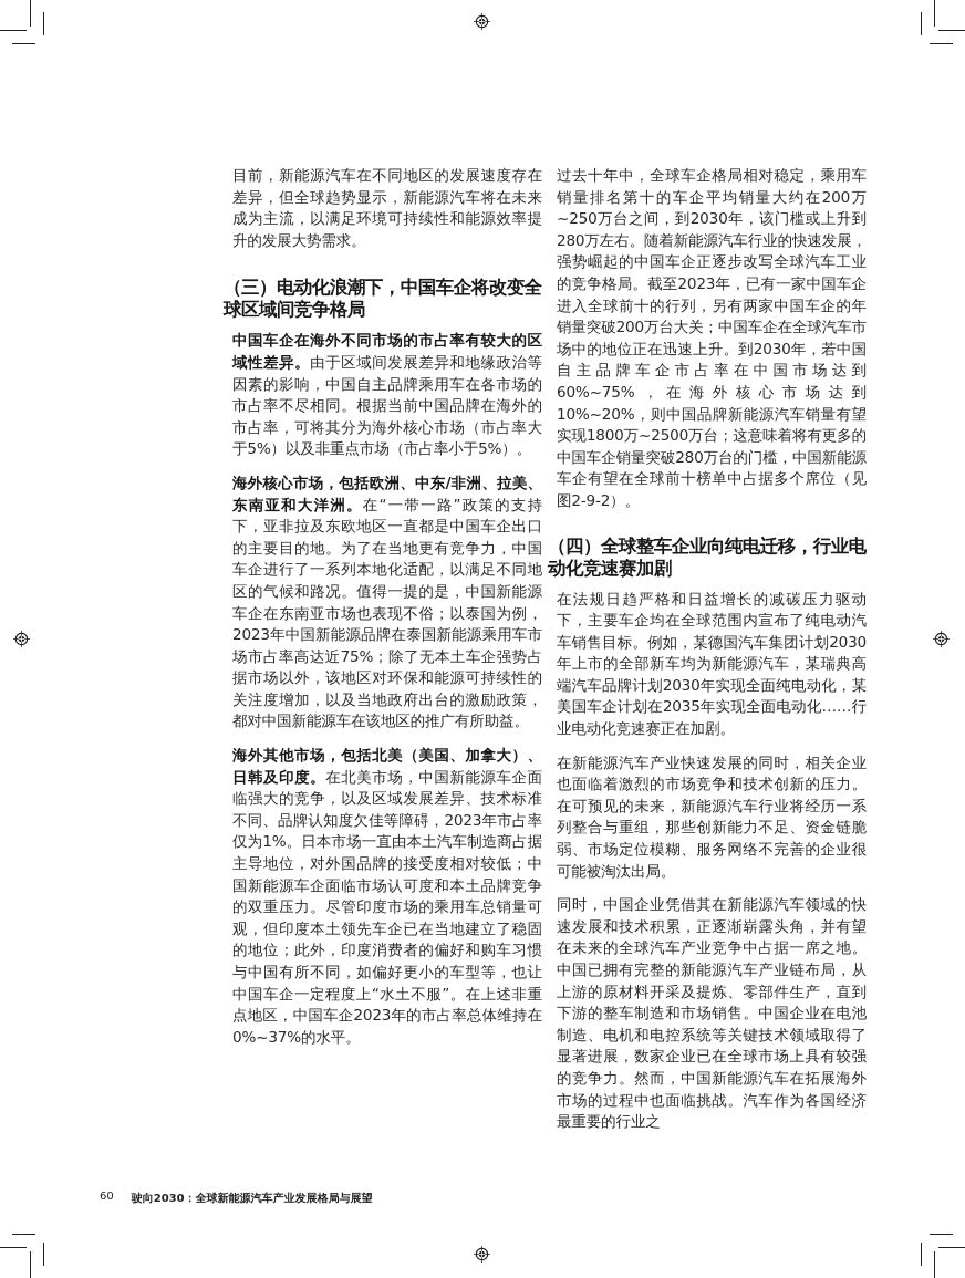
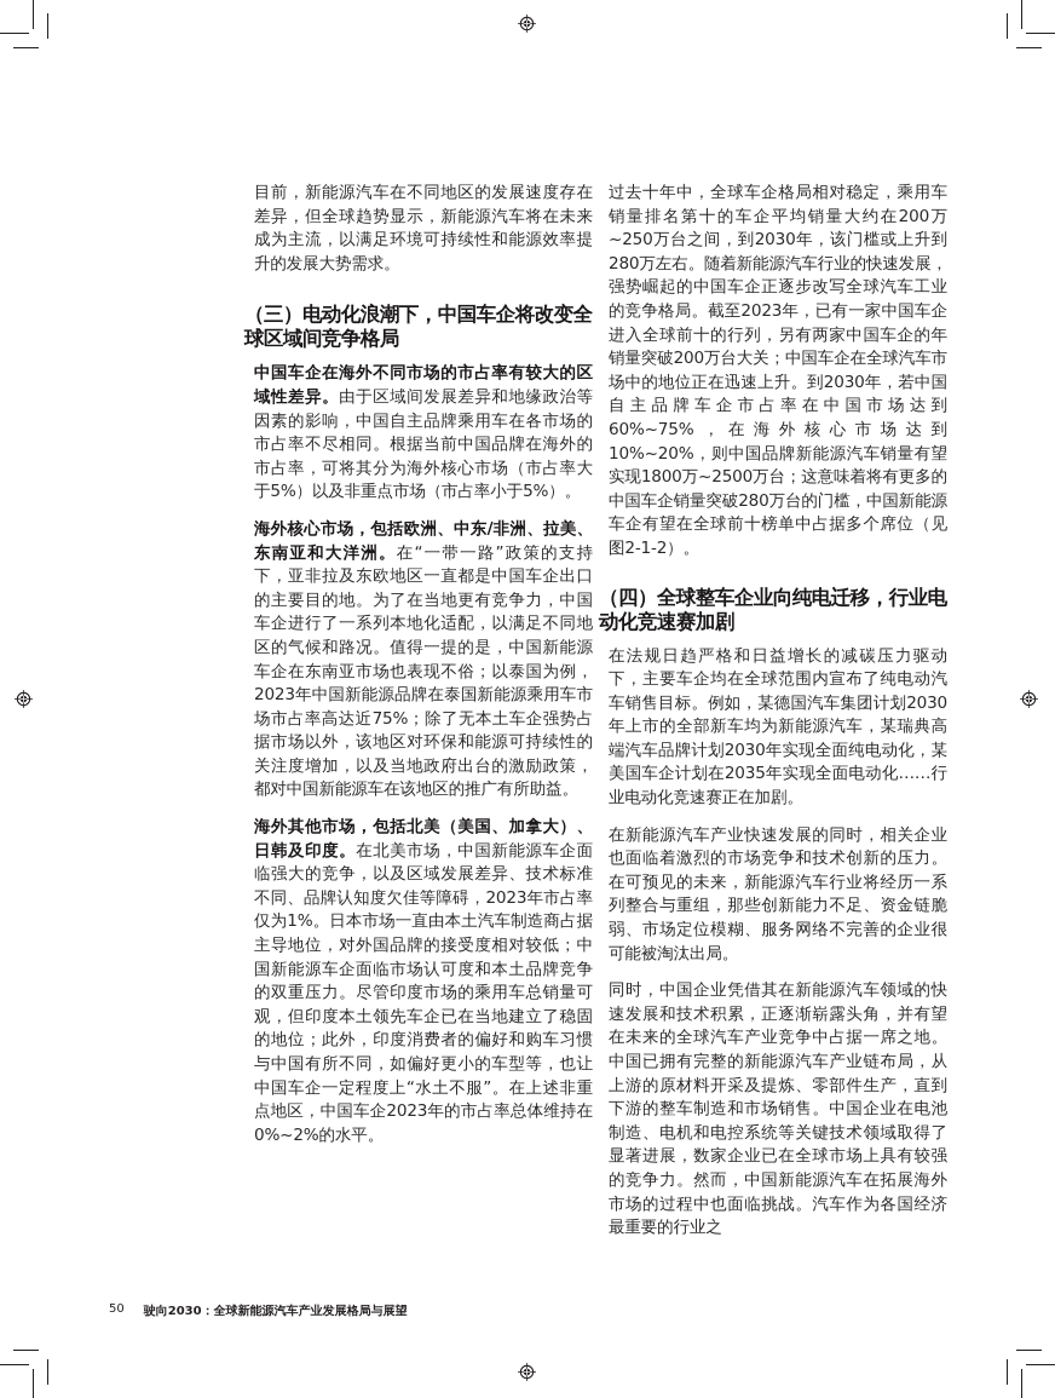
  目前，新能源汽车在不同地区的发展速度存在差异，但全球趋势显示，新能源汽车将在未来成为主流，以满足环境可持续性和能源效率提升的发展大势需求。
  （三）电动化浪潮下，中国车企将改变全球区域间竞争格局
  中国车企在海外不同市场的市占率有较大的区域性差异。由于区域间发展差异和地缘政治等因素的影响，中国自主品牌乘用车在各市场的市占率不尽相同。根据当前中国品牌在海外的市占率，可将其分为海外核心市场（市占率大于5%）以及非重点市场（市占率小于5%）。
  海外核心市场，包括欧洲、中东/非洲、拉美、东南亚和大洋洲。在“一带一路”政策的支持下，亚非拉及东欧地区一直都是中国车企出口的主要目的地。为了在当地更有竞争力，中国车企进行了一系列本地化适配，以满足不同地区的气候和路况。值得一提的是，中国新能源车企在东南亚市场也表现不俗；以泰国为例，2023年中国新能源品牌在泰国新能源乘用车市场市占率高达近75%；除了无本土车企强势占据市场以外，该地区对环保和能源可持续性的关注度增加，以及当地政府出台的激励政策，都对中国新能源车在该地区的推广有所助益。
- 海外其他市场，包括北美（美国、加拿大）、日韩及印度。在北美市场，中国新能源车企面临强大的竞争，以及区域发展差异、技术标准不同、品牌认知度欠佳等障碍，2023年市占率仅为1%。日本市场一直由本土汽车制造商占据主导地位，对外国品牌的接受度相对较低；中国新能源车企面临市场认可度和本土品牌竞争的双重压力。尽管印度市场的乘用车总销量可观，但印度本土领先车企已在当地建立了稳固的地位；此外，印度消费者的偏好和购车习惯与中国有所不同，如偏好更小的车型等，也让中国车企一定程度上“水土不服”。在上述非重点地区，中国车企2023年的市占率总体维持在0%~37%的水平。
+ 海外其他市场，包括北美（美国、加拿大）、日韩及印度。在北美市场，中国新能源车企面临强大的竞争，以及区域发展差异、技术标准不同、品牌认知度欠佳等障碍，2023年市占率仅为1%。日本市场一直由本土汽车制造商占据主导地位，对外国品牌的接受度相对较低；中国新能源车企面临市场认可度和本土品牌竞争的双重压力。尽管印度市场的乘用车总销量可观，但印度本土领先车企已在当地建立了稳固的地位；此外，印度消费者的偏好和购车习惯与中国有所不同，如偏好更小的车型等，也让中国车企一定程度上“水土不服”。在上述非重点地区，中国车企2023年的市占率总体维持在0%~2%的水平。
- 过去十年中，全球车企格局相对稳定，乘用车销量排名第十的车企平均销量大约在200万~250万台之间，到2030年，该门槛或上升到280万左右。随着新能源汽车行业的快速发展，强势崛起的中国车企正逐步改写全球汽车工业的竞争格局。截至2023年，已有一家中国车企进入全球前十的行列，另有两家中国车企的年销量突破200万台大关；中国车企在全球汽车市场中的地位正在迅速上升。到2030年，若中国自主品牌车企市占率在中国市场达到60%~75%，在海外核心市场达到10%~20%，则中国品牌新能源汽车销量有望实现1800万~2500万台；这意味着将有更多的中国车企销量突破280万台的门槛，中国新能源车企有望在全球前十榜单中占据多个席位（见图2-9-2）。
+ 过去十年中，全球车企格局相对稳定，乘用车销量排名第十的车企平均销量大约在200万~250万台之间，到2030年，该门槛或上升到280万左右。随着新能源汽车行业的快速发展，强势崛起的中国车企正逐步改写全球汽车工业的竞争格局。截至2023年，已有一家中国车企进入全球前十的行列，另有两家中国车企的年销量突破200万台大关；中国车企在全球汽车市场中的地位正在迅速上升。到2030年，若中国自主品牌车企市占率在中国市场达到60%~75%，在海外核心市场达到10%~20%，则中国品牌新能源汽车销量有望实现1800万~2500万台；这意味着将有更多的中国车企销量突破280万台的门槛，中国新能源车企有望在全球前十榜单中占据多个席位（见图2-1-2）。
  （四）全球整车企业向纯电迁移，行业电动化竞速赛加剧
  在法规日趋严格和日益增长的减碳压力驱动下，主要车企均在全球范围内宣布了纯电动汽车销售目标。例如，某德国汽车集团计划2030年上市的全部新车均为新能源汽车，某瑞典高端汽车品牌计划2030年实现全面纯电动化，某美国车企计划在2035年实现全面电动化……行业电动化竞速赛正在加剧。
  在新能源汽车产业快速发展的同时，相关企业也面临着激烈的市场竞争和技术创新的压力。在可预见的未来，新能源汽车行业将经历一系列整合与重组，那些创新能力不足、资金链脆弱、市场定位模糊、服务网络不完善的企业很可能被淘汰出局。
  同时，中国企业凭借其在新能源汽车领域的快速发展和技术积累，正逐渐崭露头角，并有望在未来的全球汽车产业竞争中占据一席之地。中国已拥有完整的新能源汽车产业链布局，从上游的原材料开采及提炼、零部件生产，直到下游的整车制造和市场销售。中国企业在电池制造、电机和电控系统等关键技术领域取得了显著进展，数家企业已在全球市场上具有较强的竞争力。然而，中国新能源汽车在拓展海外市场的过程中也面临挑战。汽车作为各国经济最重要的行业之
- 60
+ 50
  驶向2030：全球新能源汽车产业发展格局与展望
